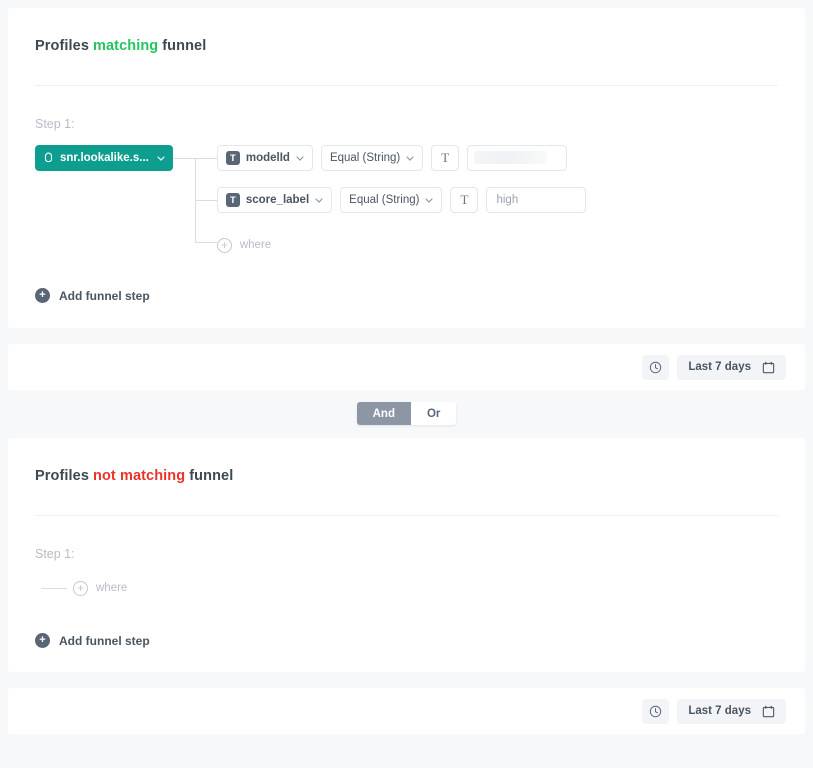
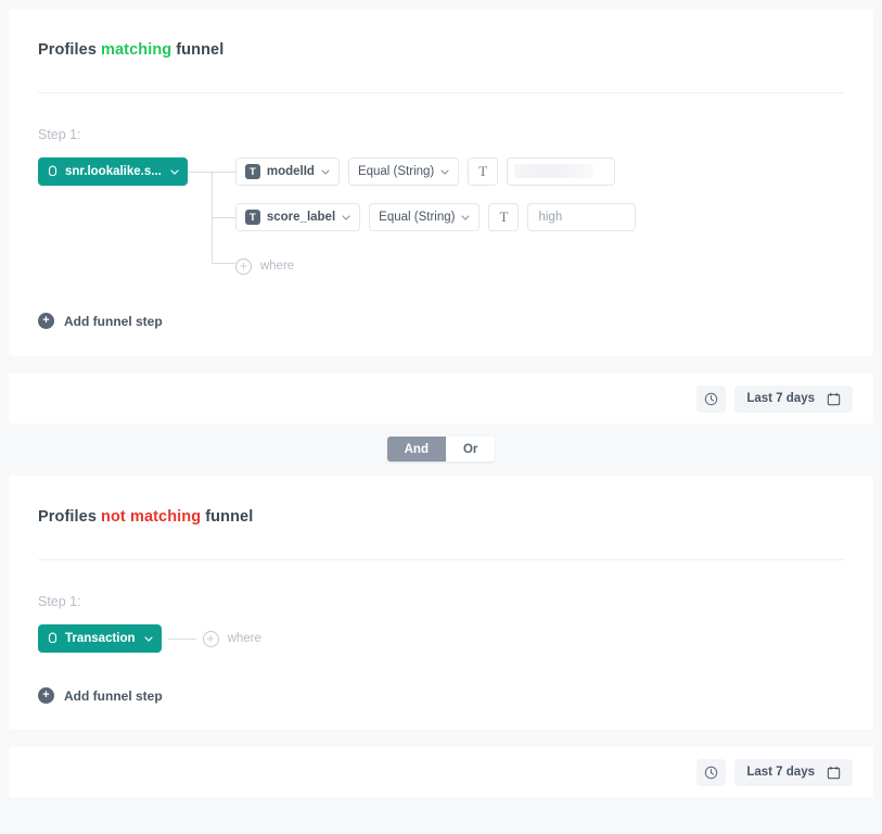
  Profiles matching funnel
  Step 1:
  snr.lookalike.s...
  T
  modelId
  Equal (String)
  T
  T
  score_label
  Equal (String)
  T
  high
  +
  where
  +
  Add funnel step
  Last 7 days
  And
  Or
  Profiles not matching funnel
  Step 1:
+ Transaction
  +
  where
  +
  Add funnel step
  Last 7 days
